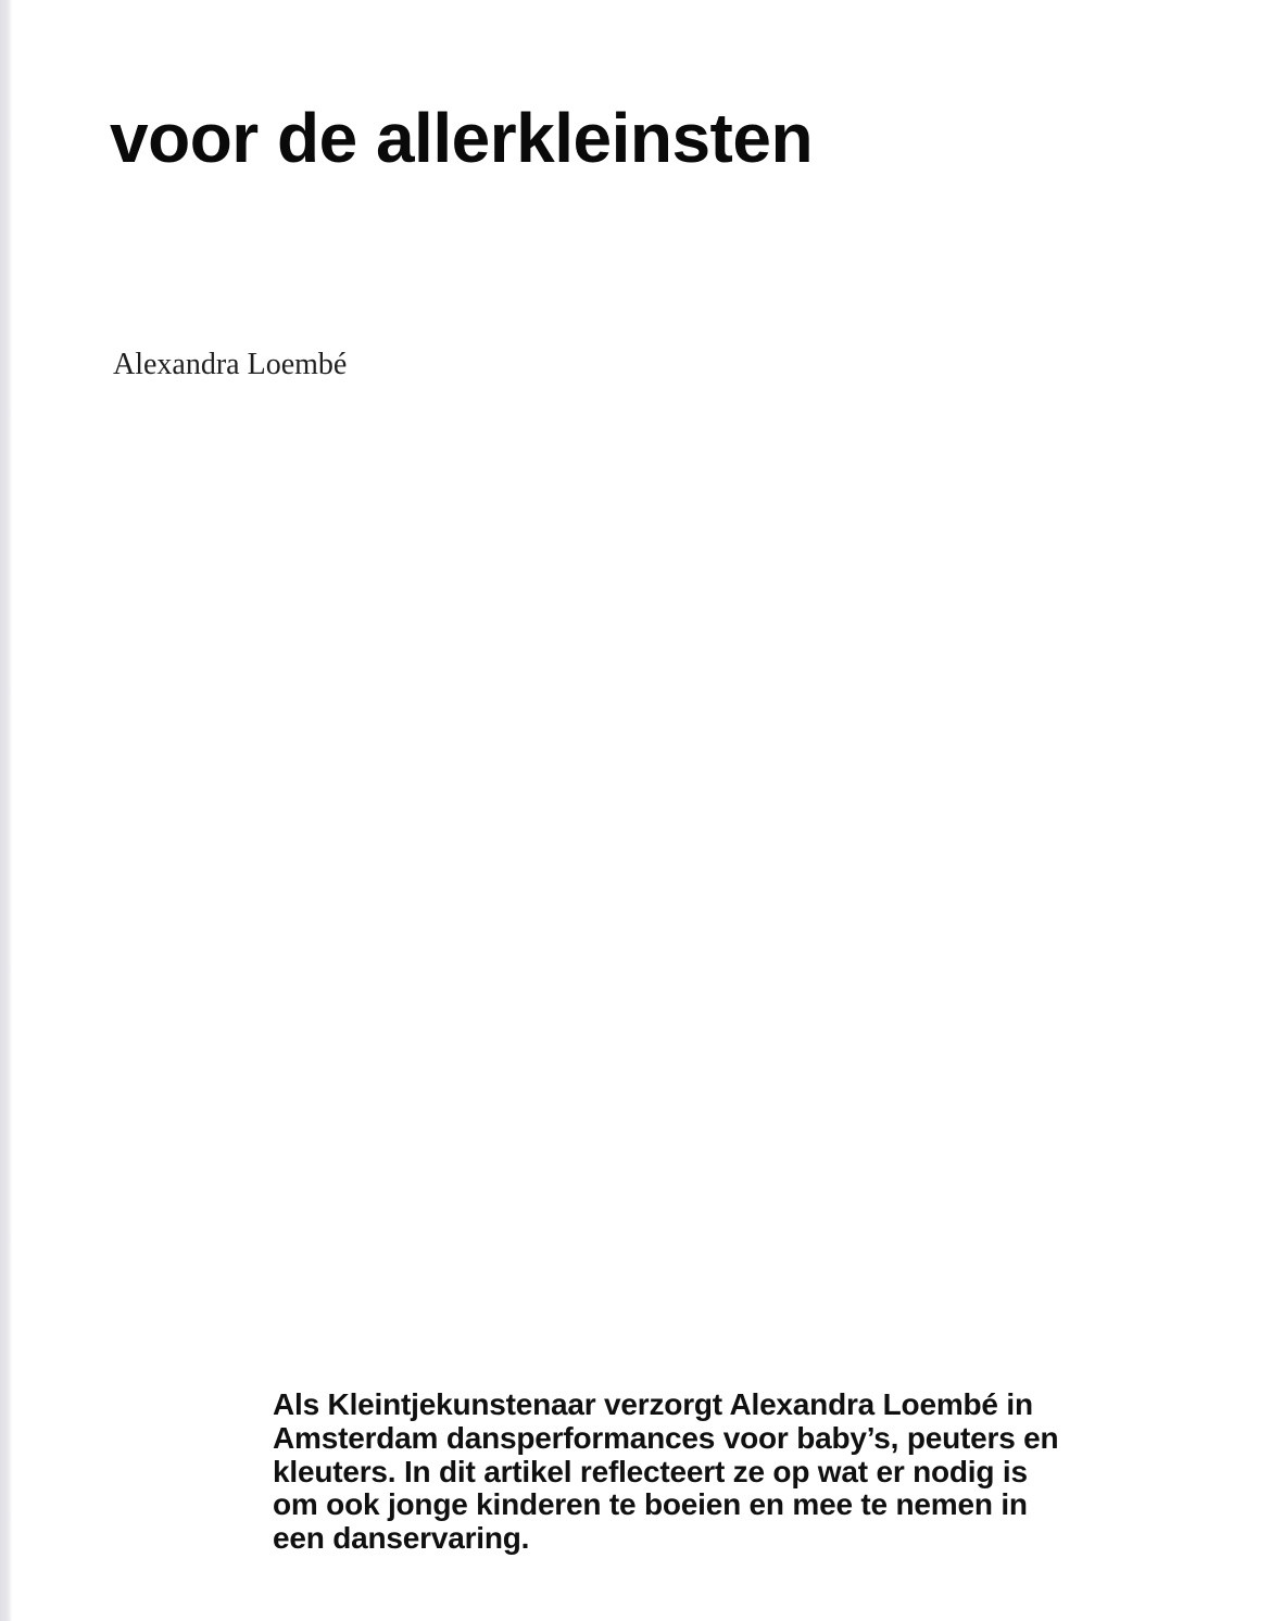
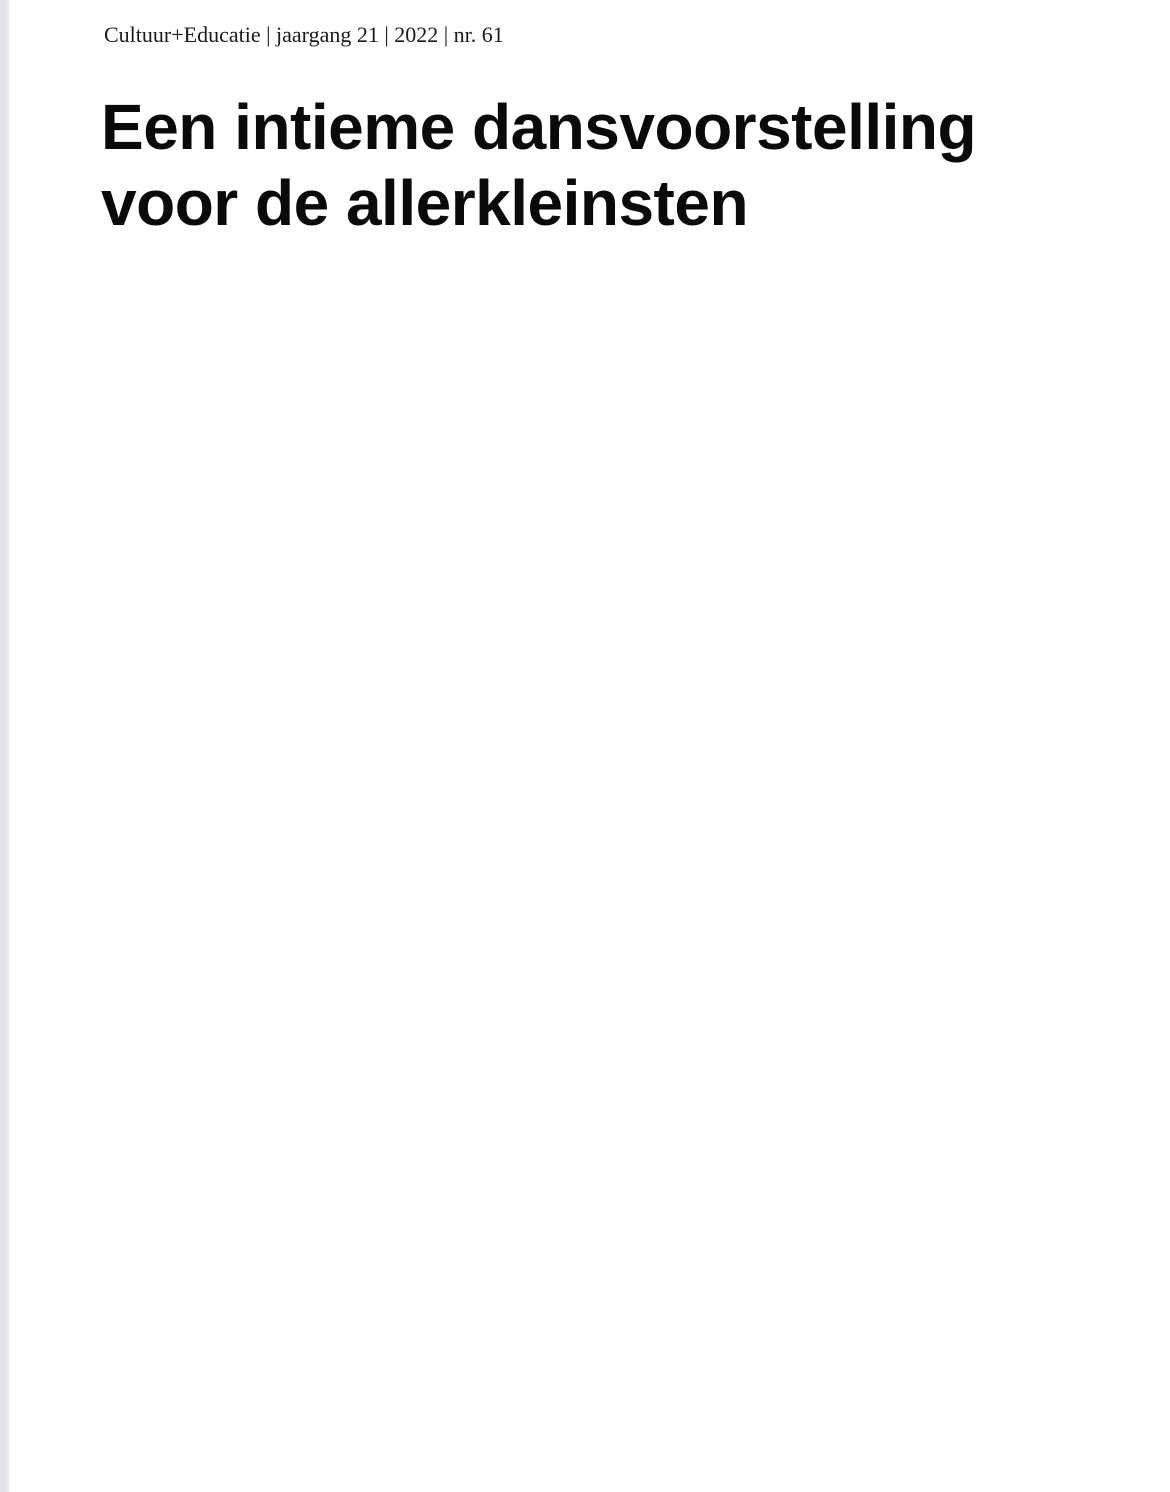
+ Cultuur+Educatie | jaargang 21 | 2022 | nr. 61
+ Een intieme dansvoorstelling
  voor de allerkleinsten
- Alexandra Loembé
- Als Kleintjekunstenaar verzorgt Alexandra Loembé in
- Amsterdam dansperformances voor baby’s, peuters en
- kleuters. In dit artikel reflecteert ze op wat er nodig is
- om ook jonge kinderen te boeien en mee te nemen in
- een danservaring.
